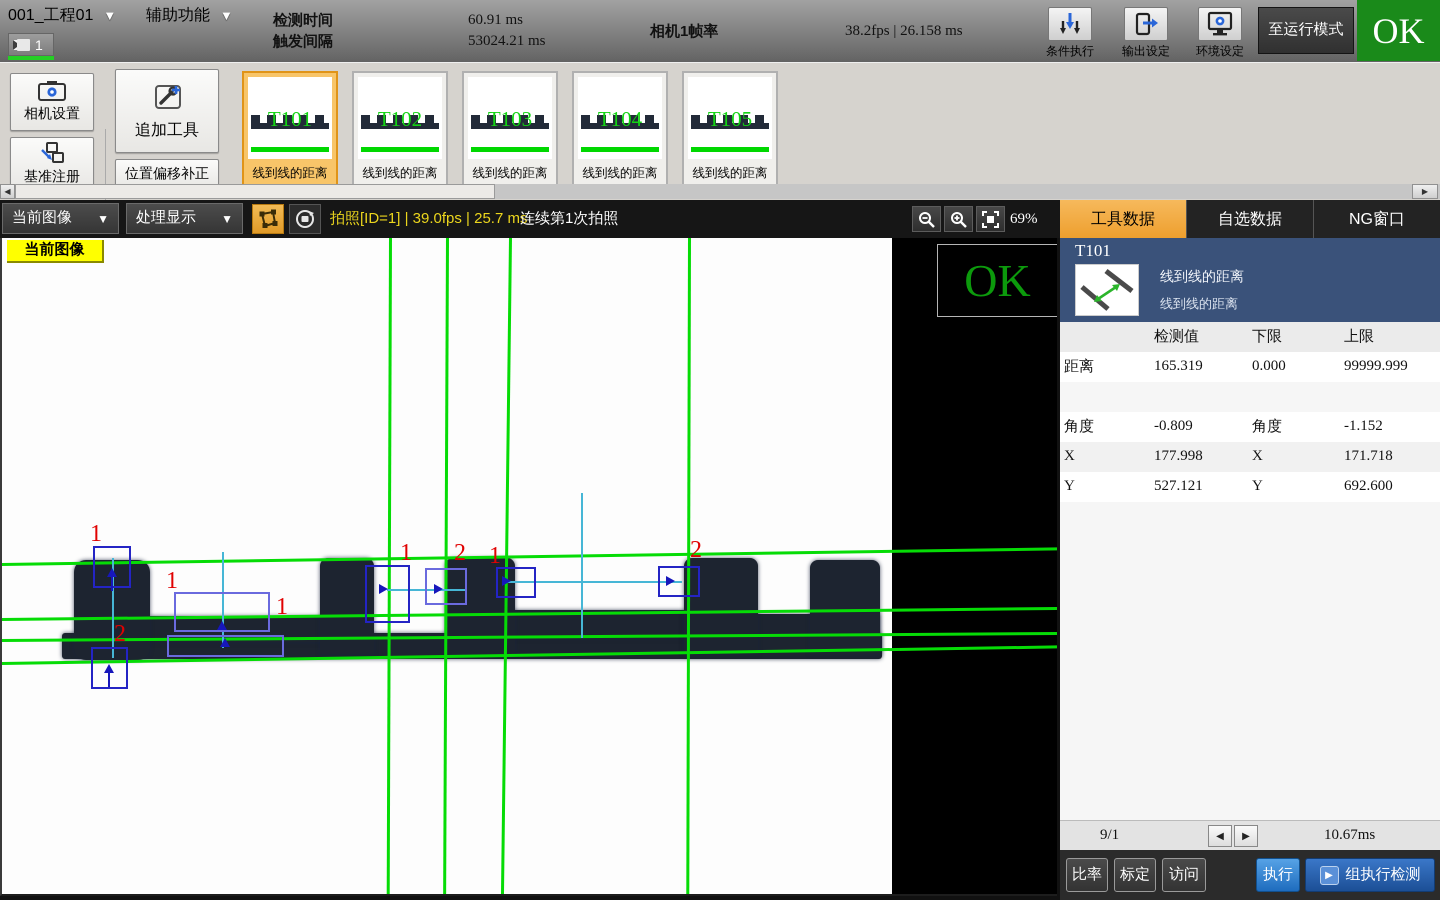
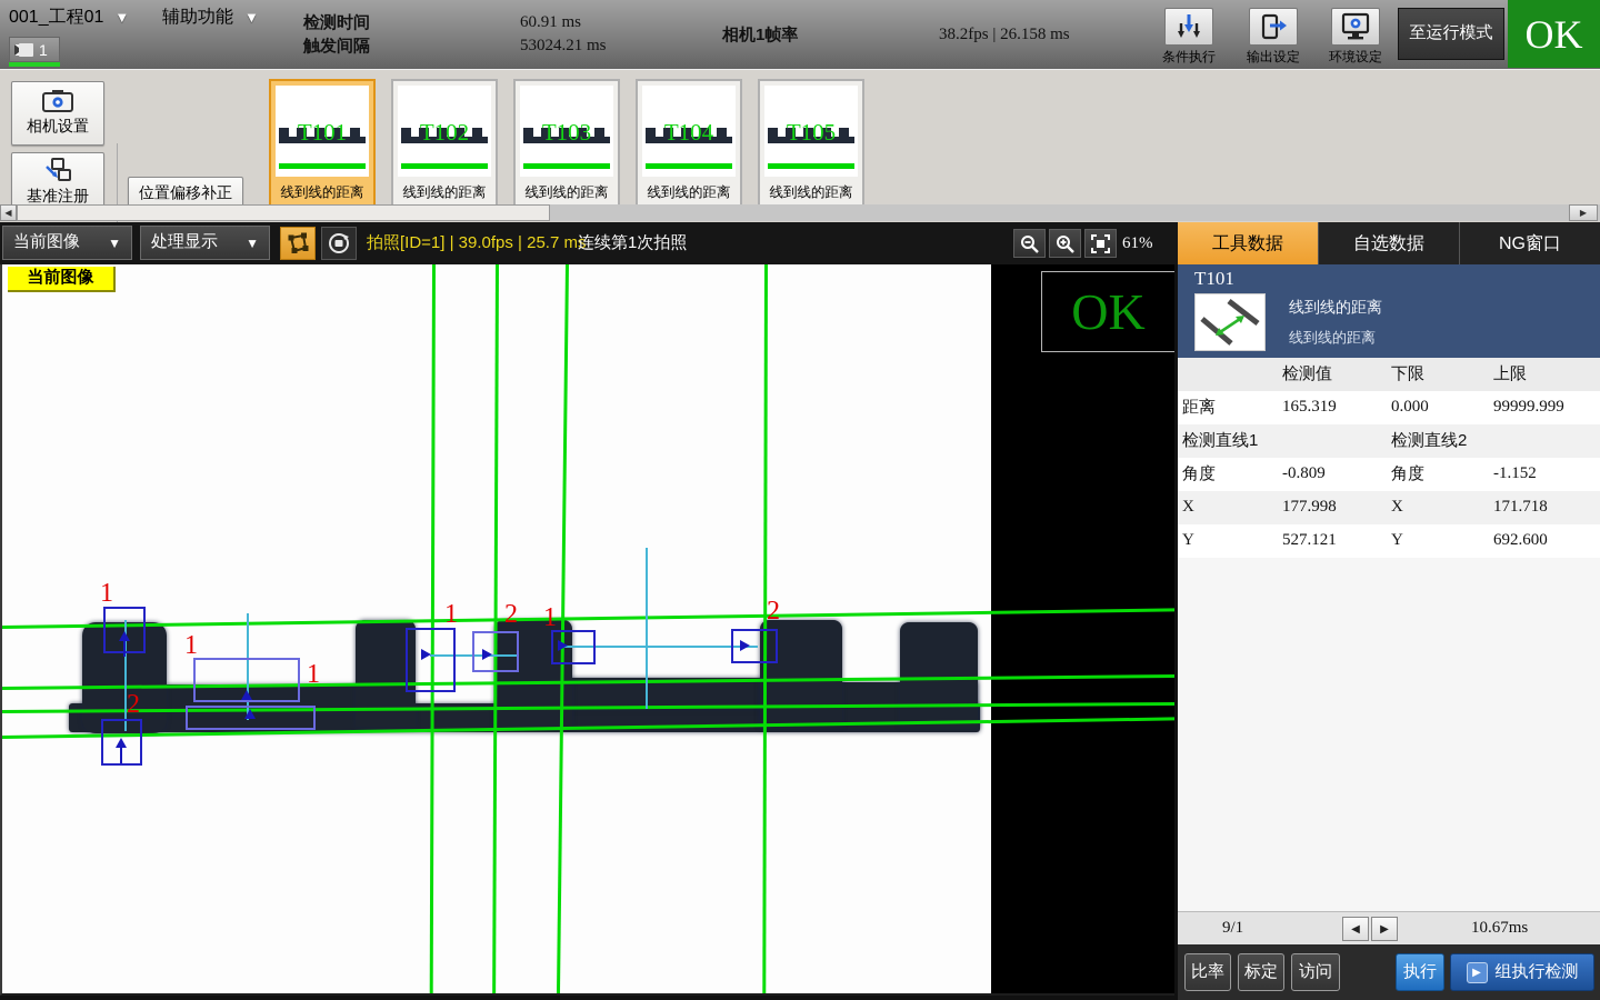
  001_工程01
  ▼
  辅助功能
  ▼
  1
  检测时间
  触发间隔
  60.91 ms
  53024.21 ms
  相机1帧率
  38.2fps | 26.158 ms
  条件执行
  输出设定
  环境设定
  至运行模式
  OK
  相机设置
  基准注册
- 追加工具
  位置偏移补正
  T101
  线到线的距离
  T102
  线到线的距离
  T103
  线到线的距离
  T104
  线到线的距离
  T105
  线到线的距离
  ◀
  ▶
  当前图像
  ▼
  处理显示
  ▼
  拍照[ID=1] | 39.0fps | 25.7 ms
  连续第1次拍照
- 69%
+ 61%
  工具数据
  自选数据
  NG窗口
  T101
  线到线的距离
  线到线的距离
  检测值
  下限
  上限
  距离
  165.319
  0.000
  99999.999
+ 检测直线1
+ 检测直线2
  角度
  -0.809
  角度
  -1.152
  X
  177.998
  X
  171.718
  Y
  527.121
  Y
  692.600
  9/1
  ◀
  ▶
  10.67ms
  比率
  标定
  访问
  执行
  ▶
  组执行检测
  OK
  1
  2
  1
  1
  1
  2
  1
  2
  当前图像
